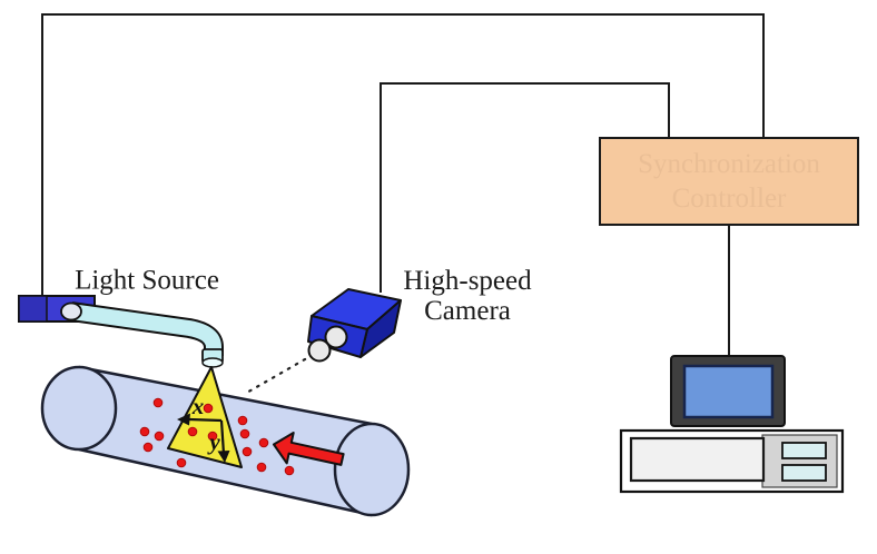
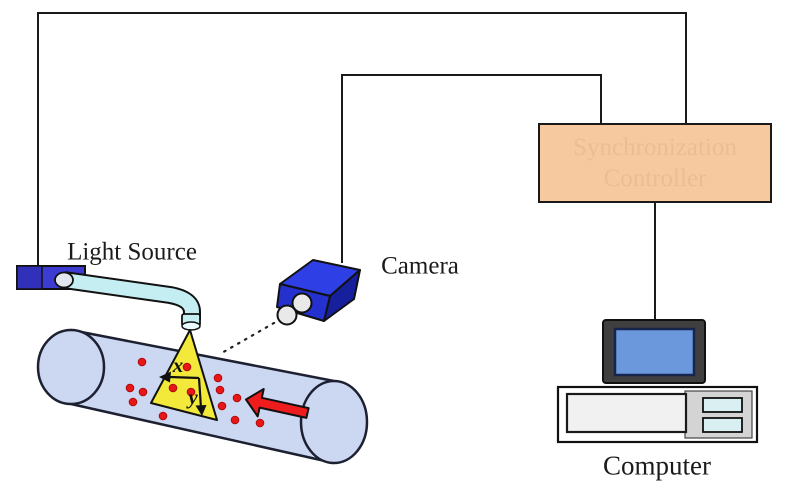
  x
  y
  Light Source
- High-speed
  Camera
+ Computer
